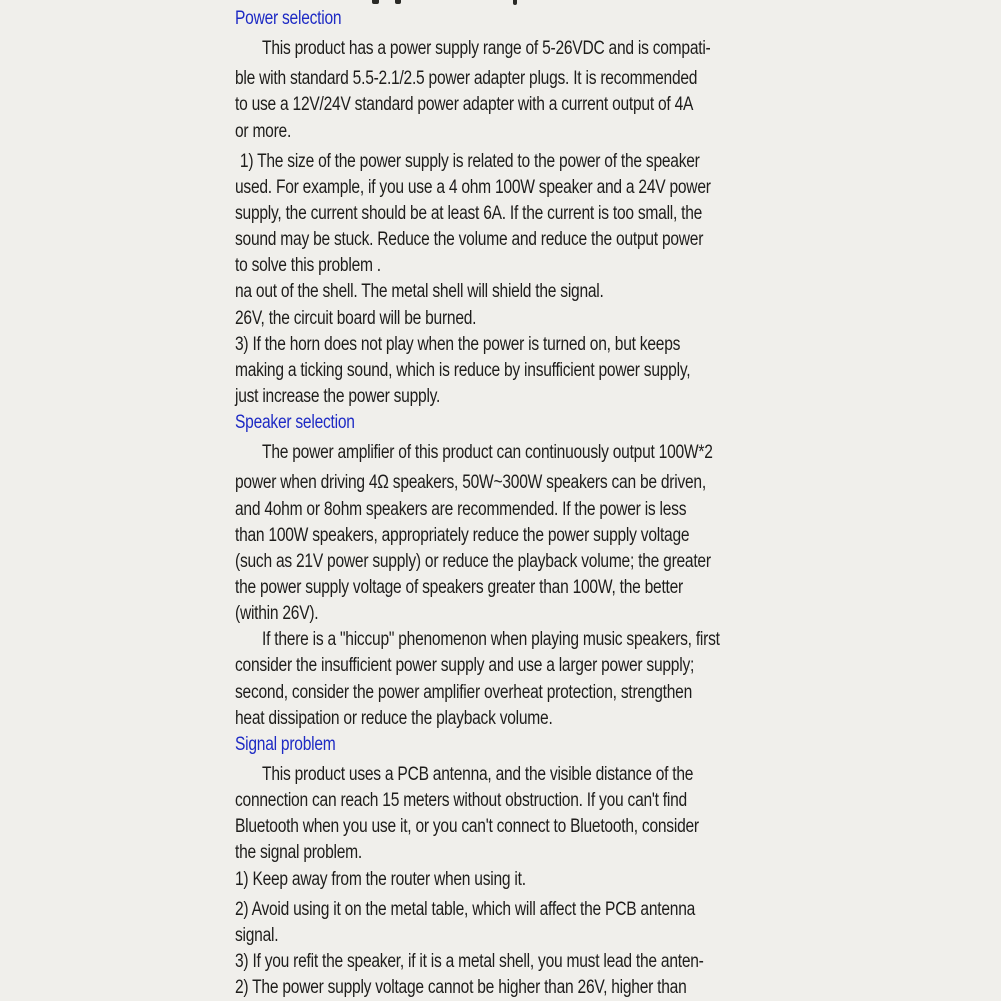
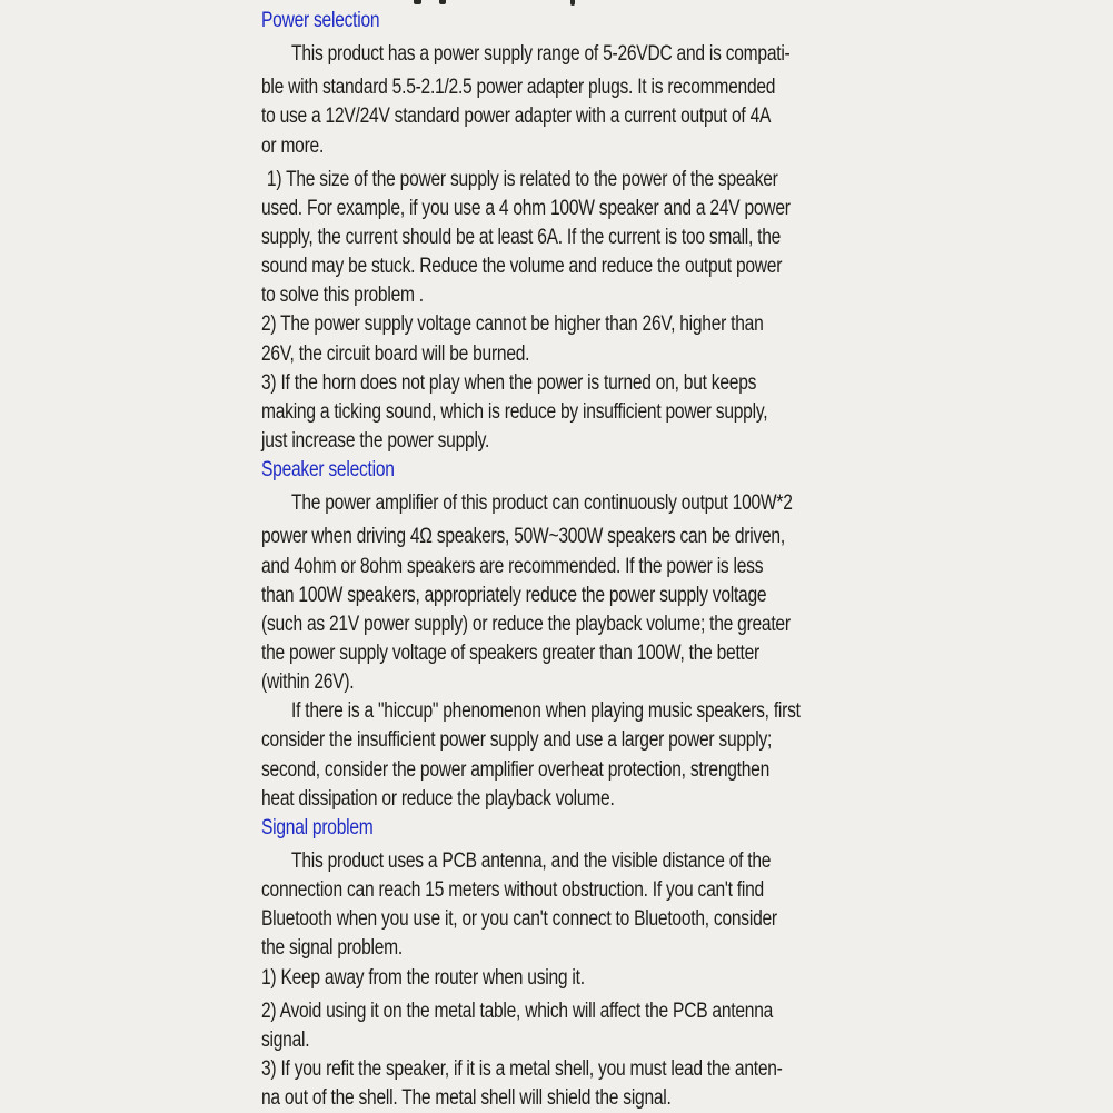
  Power selection
  This product has a power supply range of 5-26VDC and is compati-
  ble with standard 5.5-2.1/2.5 power adapter plugs. It is recommended
  to use a 12V/24V standard power adapter with a current output of 4A
  or more.
  1) The size of the power supply is related to the power of the speaker
  used. For example, if you use a 4 ohm 100W speaker and a 24V power
  supply, the current should be at least 6A. If the current is too small, the
  sound may be stuck. Reduce the volume and reduce the output power
  to solve this problem .
- na out of the shell. The metal shell will shield the signal.
+ 2) The power supply voltage cannot be higher than 26V, higher than
  26V, the circuit board will be burned.
  3) If the horn does not play when the power is turned on, but keeps
  making a ticking sound, which is reduce by insufficient power supply,
  just increase the power supply.
  Speaker selection
  The power amplifier of this product can continuously output 100W*2
  power when driving 4Ω speakers, 50W~300W speakers can be driven,
  and 4ohm or 8ohm speakers are recommended. If the power is less
  than 100W speakers, appropriately reduce the power supply voltage
  (such as 21V power supply) or reduce the playback volume; the greater
  the power supply voltage of speakers greater than 100W, the better
  (within 26V).
  If there is a "hiccup" phenomenon when playing music speakers, first
  consider the insufficient power supply and use a larger power supply;
  second, consider the power amplifier overheat protection, strengthen
  heat dissipation or reduce the playback volume.
  Signal problem
  This product uses a PCB antenna, and the visible distance of the
  connection can reach 15 meters without obstruction. If you can't find
  Bluetooth when you use it, or you can't connect to Bluetooth, consider
  the signal problem.
  1) Keep away from the router when using it.
  2) Avoid using it on the metal table, which will affect the PCB antenna
  signal.
  3) If you refit the speaker, if it is a metal shell, you must lead the anten-
- 2) The power supply voltage cannot be higher than 26V, higher than
+ na out of the shell. The metal shell will shield the signal.
